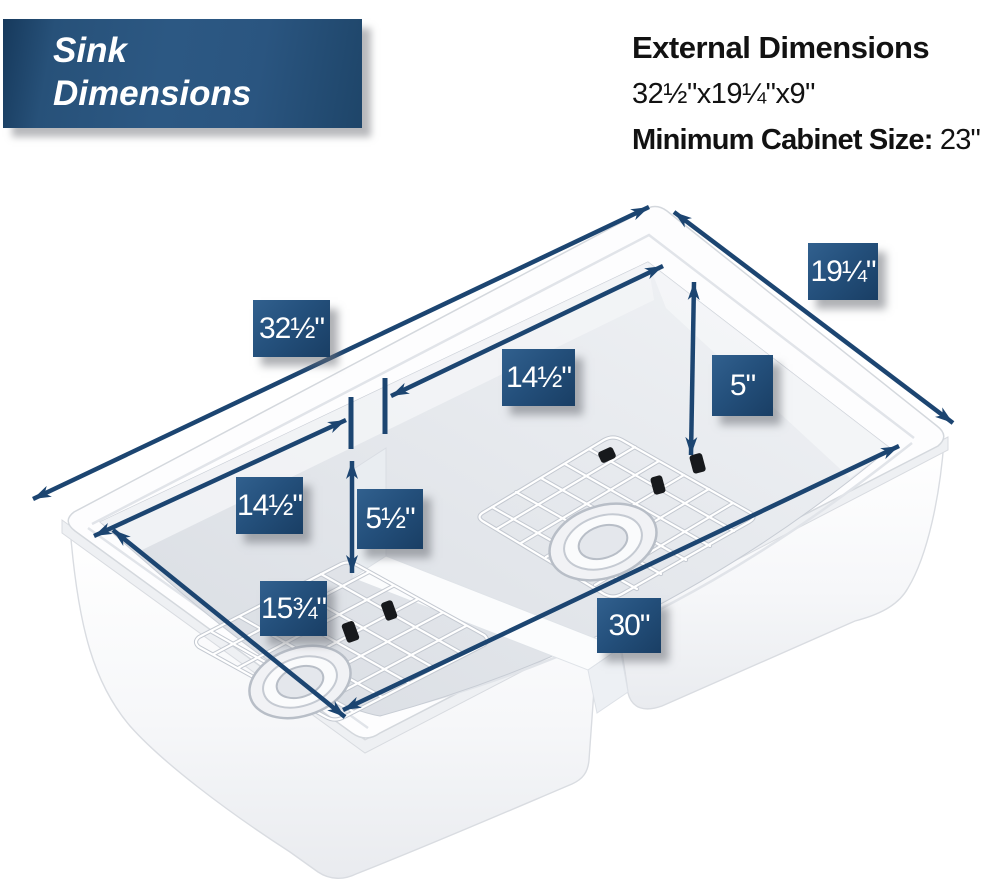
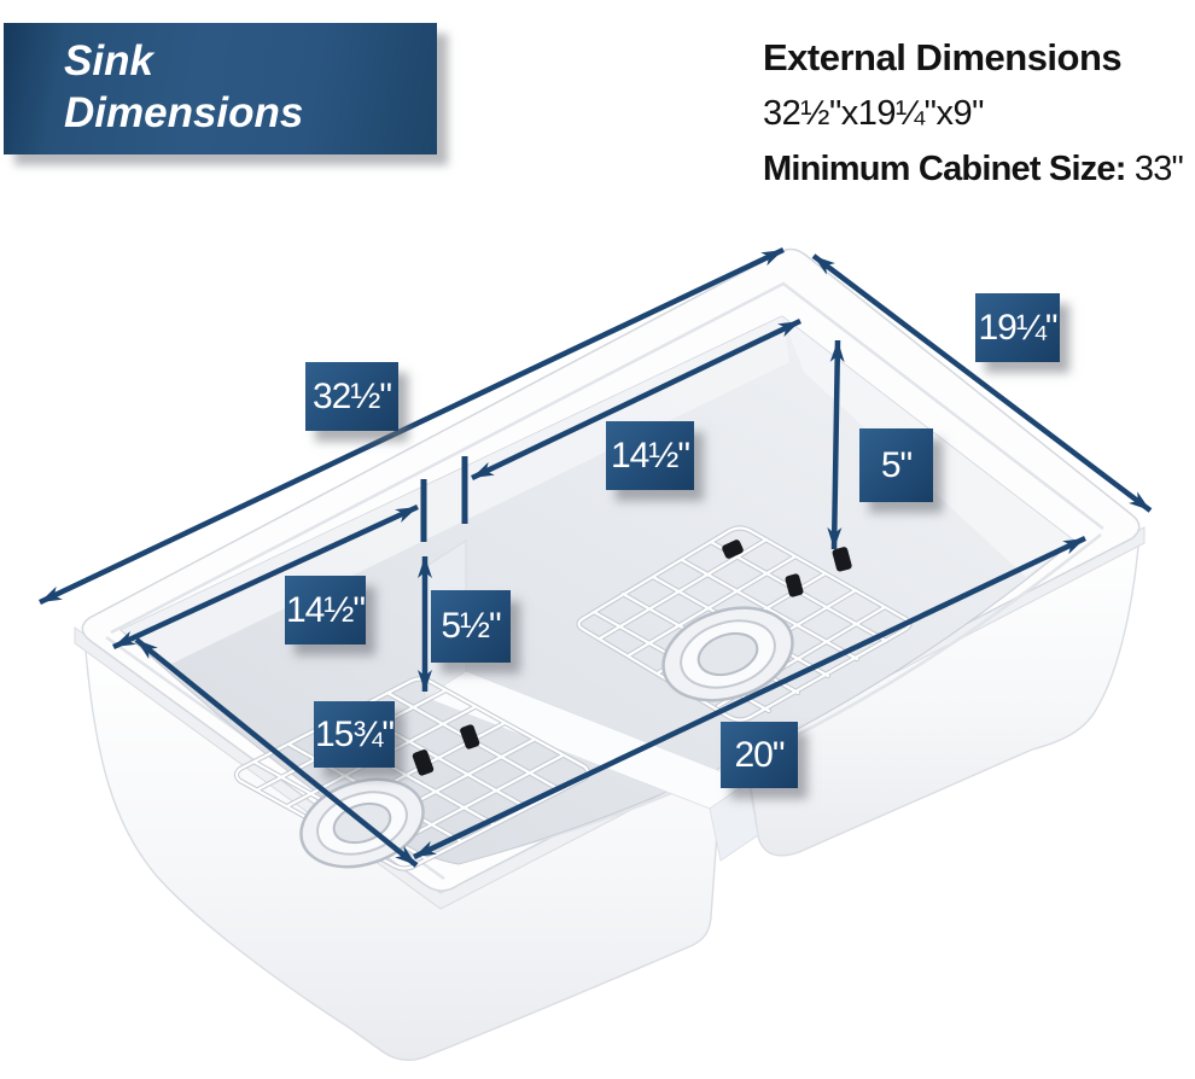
  Sink
  Dimensions
  External Dimensions
  32½"x19¼"x9"
- Minimum Cabinet Size: 23"
+ Minimum Cabinet Size: 33"
  32½"
  14½"
  19¼"
  5"
  14½"
  5½"
  15¾"
- 30"
+ 20"
